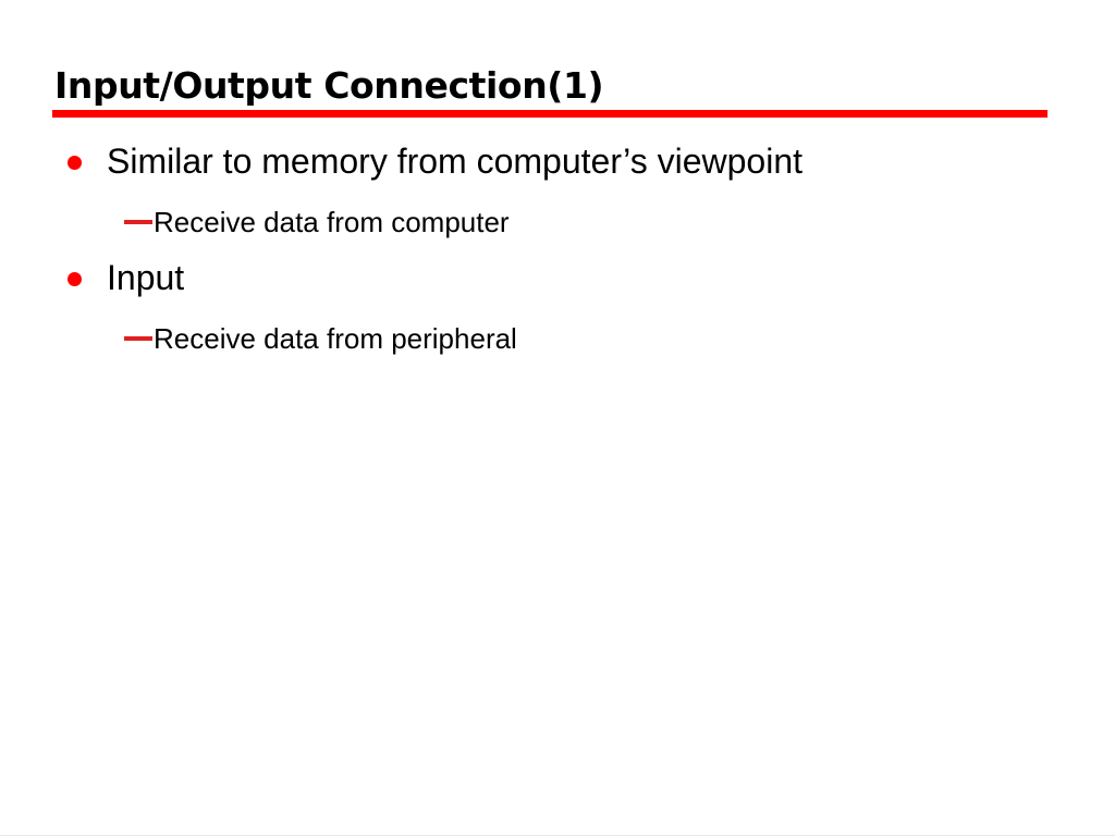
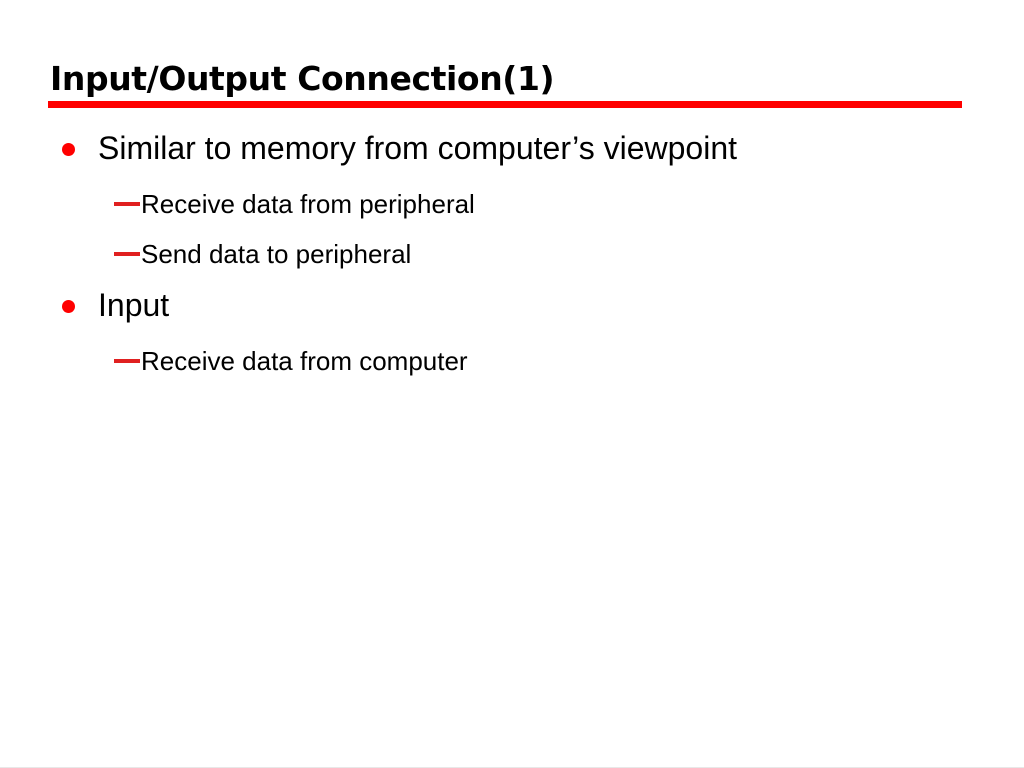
  Input/Output Connection(1)
  Similar to memory from computer’s viewpoint
- Receive data from computer
+ Receive data from peripheral
+ Send data to peripheral
  Input
- Receive data from peripheral
+ Receive data from computer
